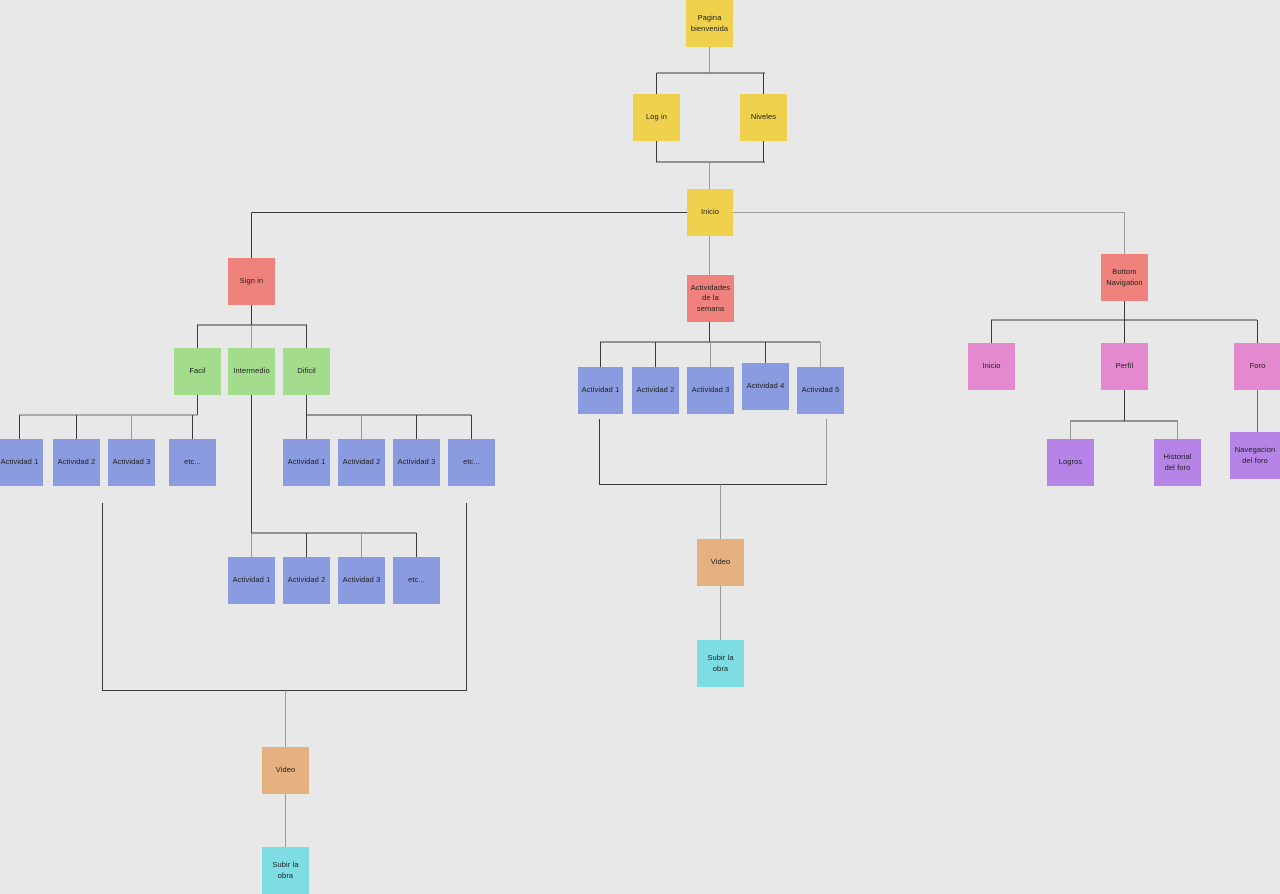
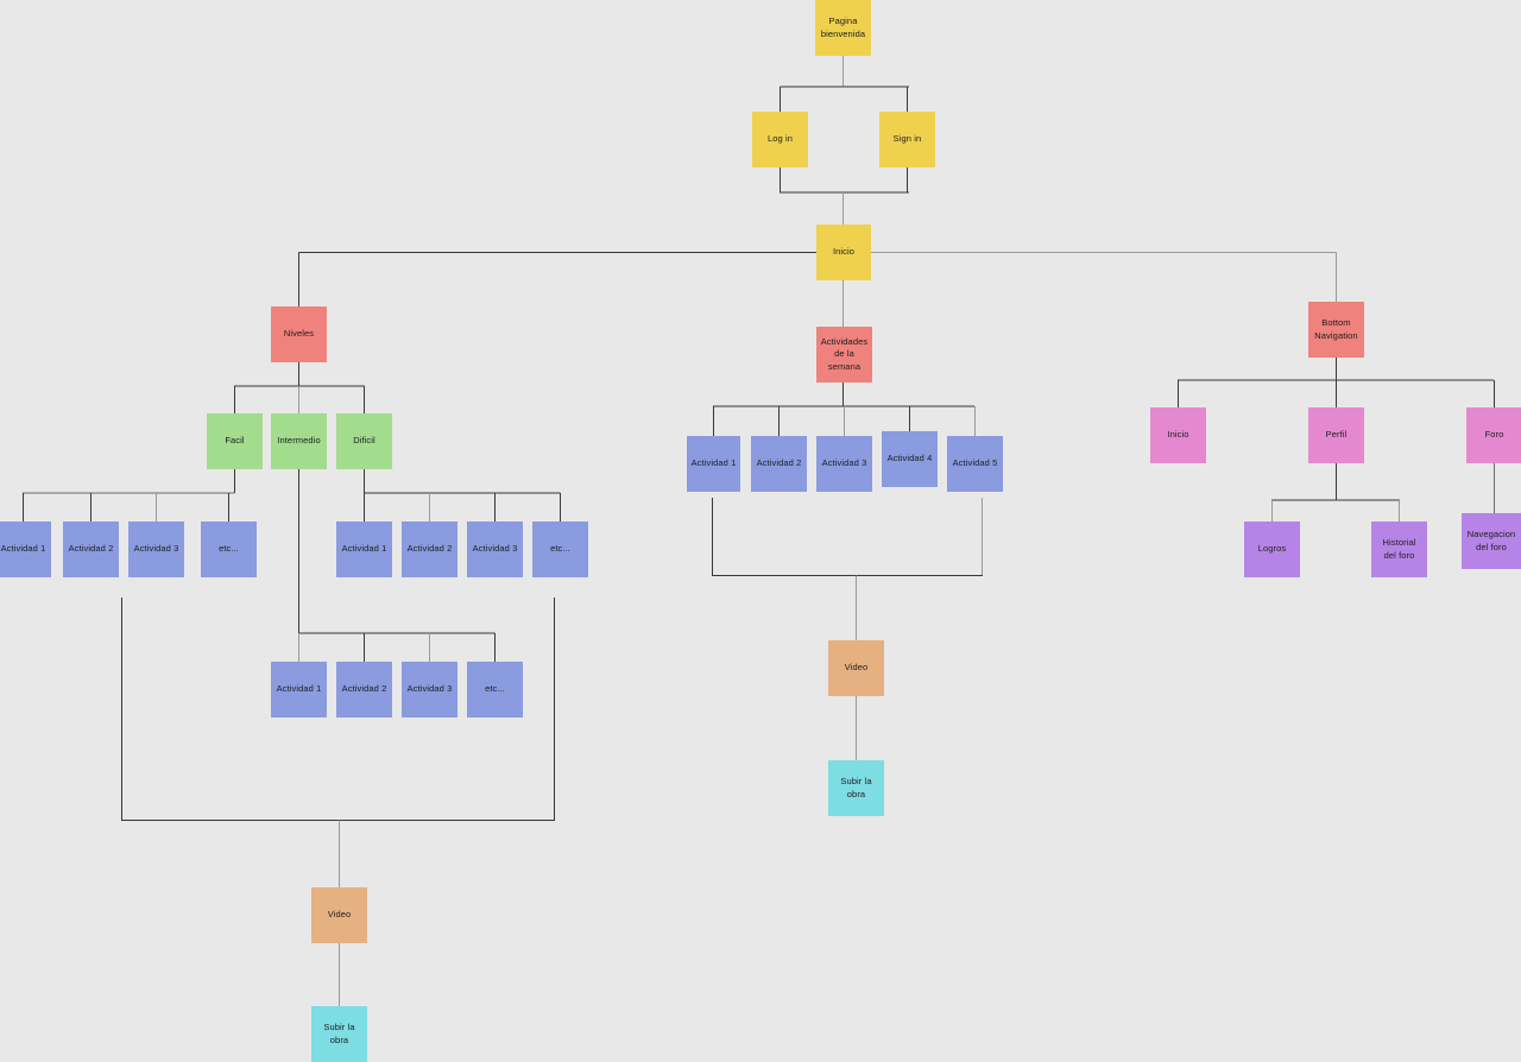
  Pagina
  bienvenida
  Log in
- Niveles
+ Sign in
  Inicio
- Sign in
+ Niveles
  Actividades
  de la
  semana
  Bottom
  Navigation
  Facil
  Intermedio
  Dificil
  Actividad 1
  Actividad 2
  Actividad 3
  etc...
  Actividad 1
  Actividad 2
  Actividad 3
  etc...
  Actividad 1
  Actividad 2
  Actividad 3
  etc...
  Video
  Subir la obra
  Actividad 1
  Actividad 2
  Actividad 3
  Actividad 4
  Actividad 5
  Video
  Subir la obra
  Inicio
  Perfil
  Foro
  Logros
  Historial
  del foro
  Navegacion
  del foro
